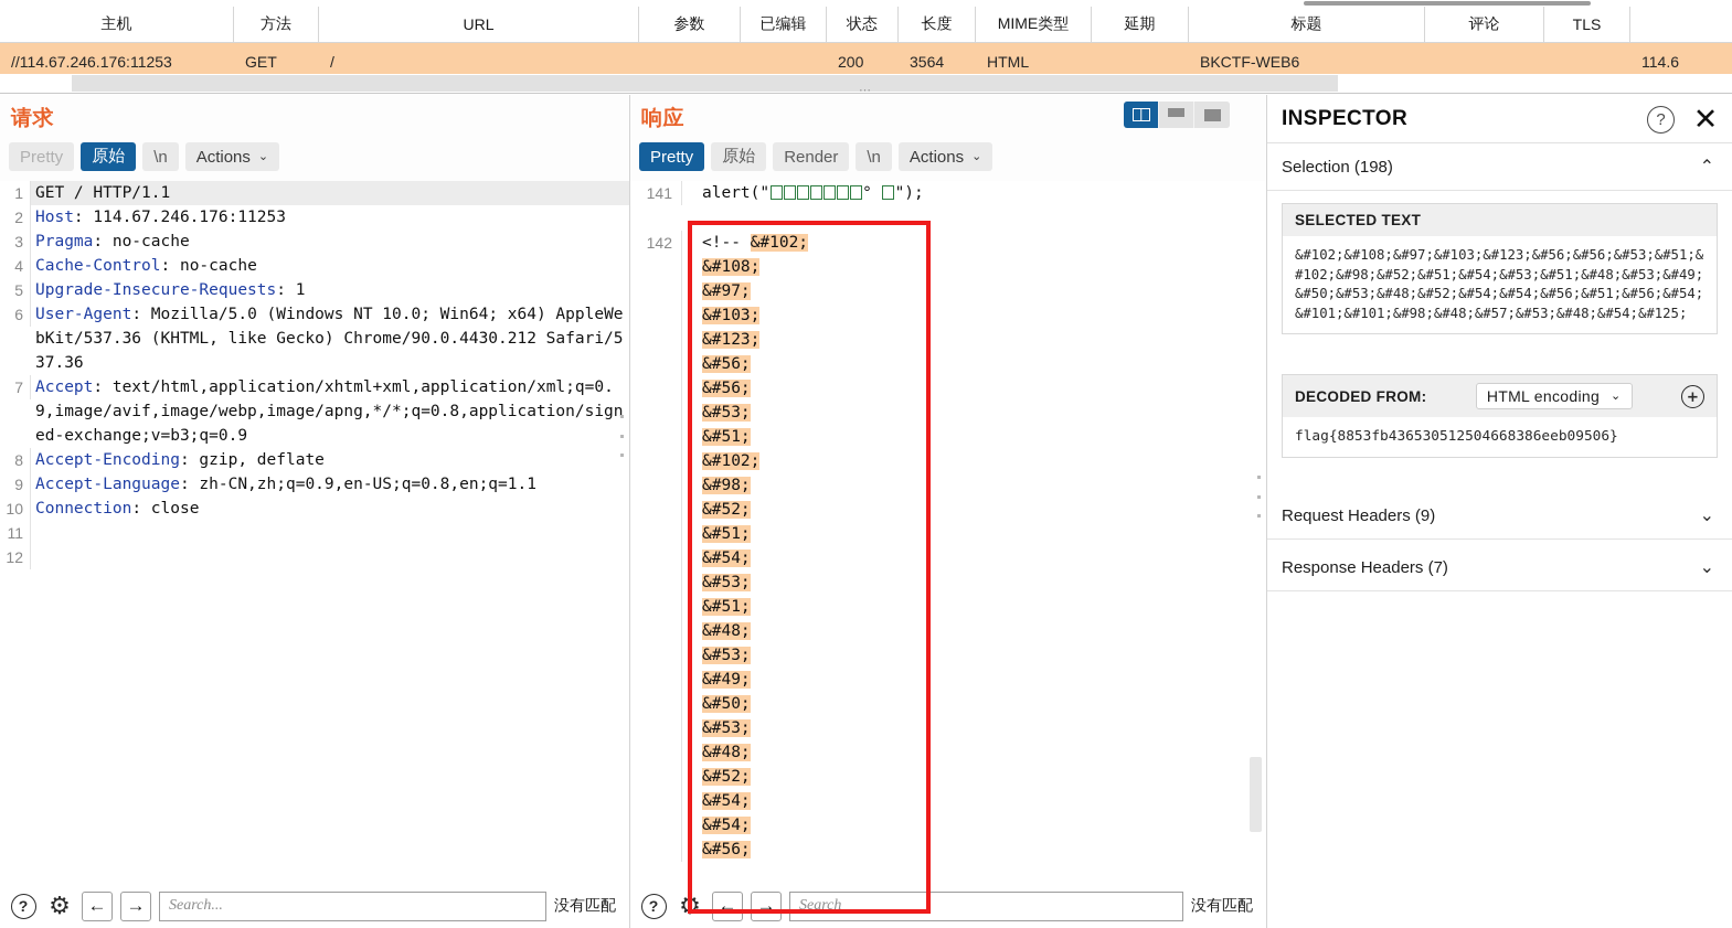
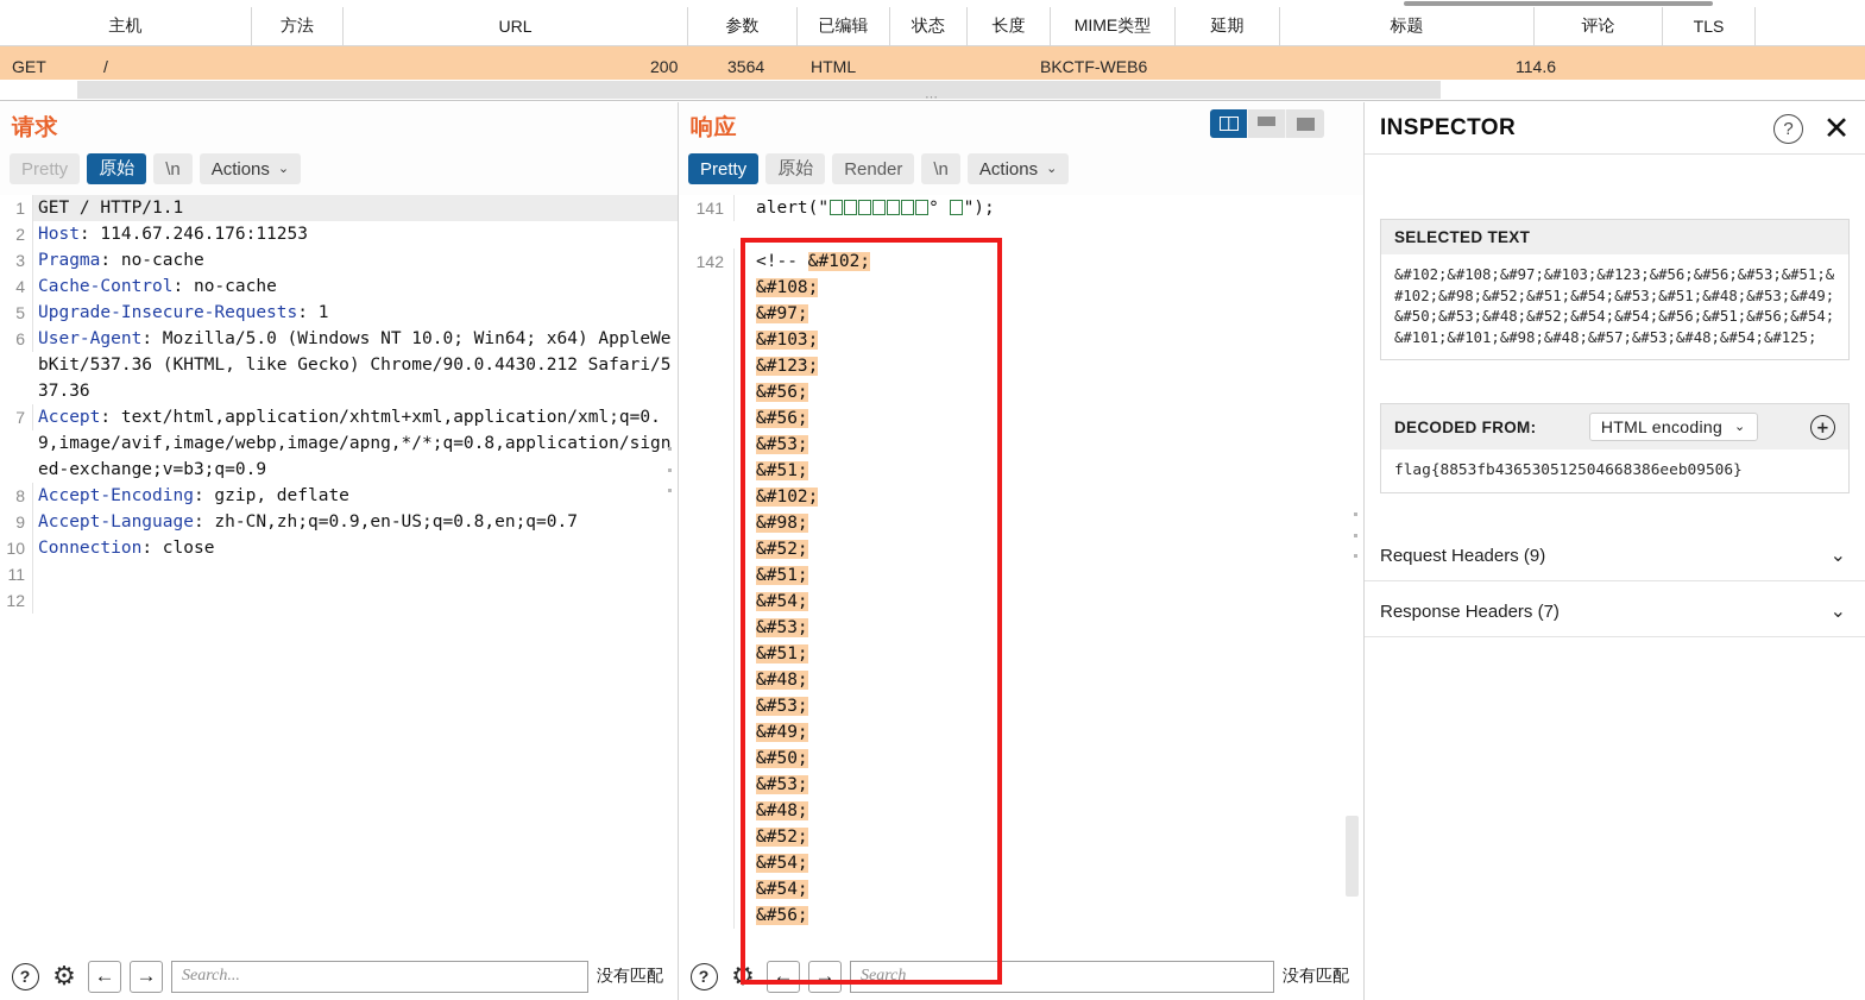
  主机
  方法
  URL
  参数
  已编辑
  状态
  长度
  MIME类型
  延期
  标题
  评论
  TLS
- //114.67.246.176:11253
  GET
  /
  200
  3564
  HTML
  BKCTF-WEB6
  114.6
  ⋯
  请求
  Pretty
  原始
  \n
  Actions
  ⌄
  1
  GET / HTTP/1.1
  2
  Host: 114.67.246.176:11253
  3
  Pragma: no-cache
  4
  Cache-Control: no-cache
  5
  Upgrade-Insecure-Requests: 1
  6
  User-Agent: Mozilla/5.0 (Windows NT 10.0; Win64; x64) AppleWebKit/537.36 (KHTML, like Gecko) Chrome/90.0.4430.212 Safari/537.36
  7
  Accept: text/html,application/xhtml+xml,application/xml;q=0.9,image/avif,image/webp,image/apng,*/*;q=0.8,application/signed-exchange;v=b3;q=0.9
  8
  Accept-Encoding: gzip, deflate
  9
- Accept-Language: zh-CN,zh;q=0.9,en-US;q=0.8,en;q=1.1
+ Accept-Language: zh-CN,zh;q=0.9,en-US;q=0.8,en;q=0.7
  10
  Connection: close
  11
  12
  ?
  ⚙
  ←
  →
  Search...
  没有匹配
  响应
  Pretty
  原始
  Render
  \n
  Actions
  ⌄
  141
  alert(" ° ");
  142
  <!-- &#102;
  &#108;
  &#97;
  &#103;
  &#123;
  &#56;
  &#56;
  &#53;
  &#51;
  &#102;
  &#98;
  &#52;
  &#51;
  &#54;
  &#53;
  &#51;
  &#48;
  &#53;
  &#49;
  &#50;
  &#53;
  &#48;
  &#52;
  &#54;
  &#54;
  &#56;
  ?
  ⚙
  ←
  →
  Search
  没有匹配
  INSPECTOR
  ?
  ✕
- Selection (198)
- ⌃
  SELECTED TEXT
  &#102;&#108;&#97;&#103;&#123;&#56;&#56;&#53;&#51;&#102;&#98;&#52;&#51;&#54;&#53;&#51;&#48;&#53;&#49;&#50;&#53;&#48;&#52;&#54;&#54;&#56;&#51;&#56;&#54;&#101;&#101;&#98;&#48;&#57;&#53;&#48;&#54;&#125;
  DECODED FROM:
  HTML encoding
  ⌄
  ＋
  flag{8853fb436530512504668386eeb09506}
  Request Headers (9)
  ⌄
  Response Headers (7)
  ⌄
